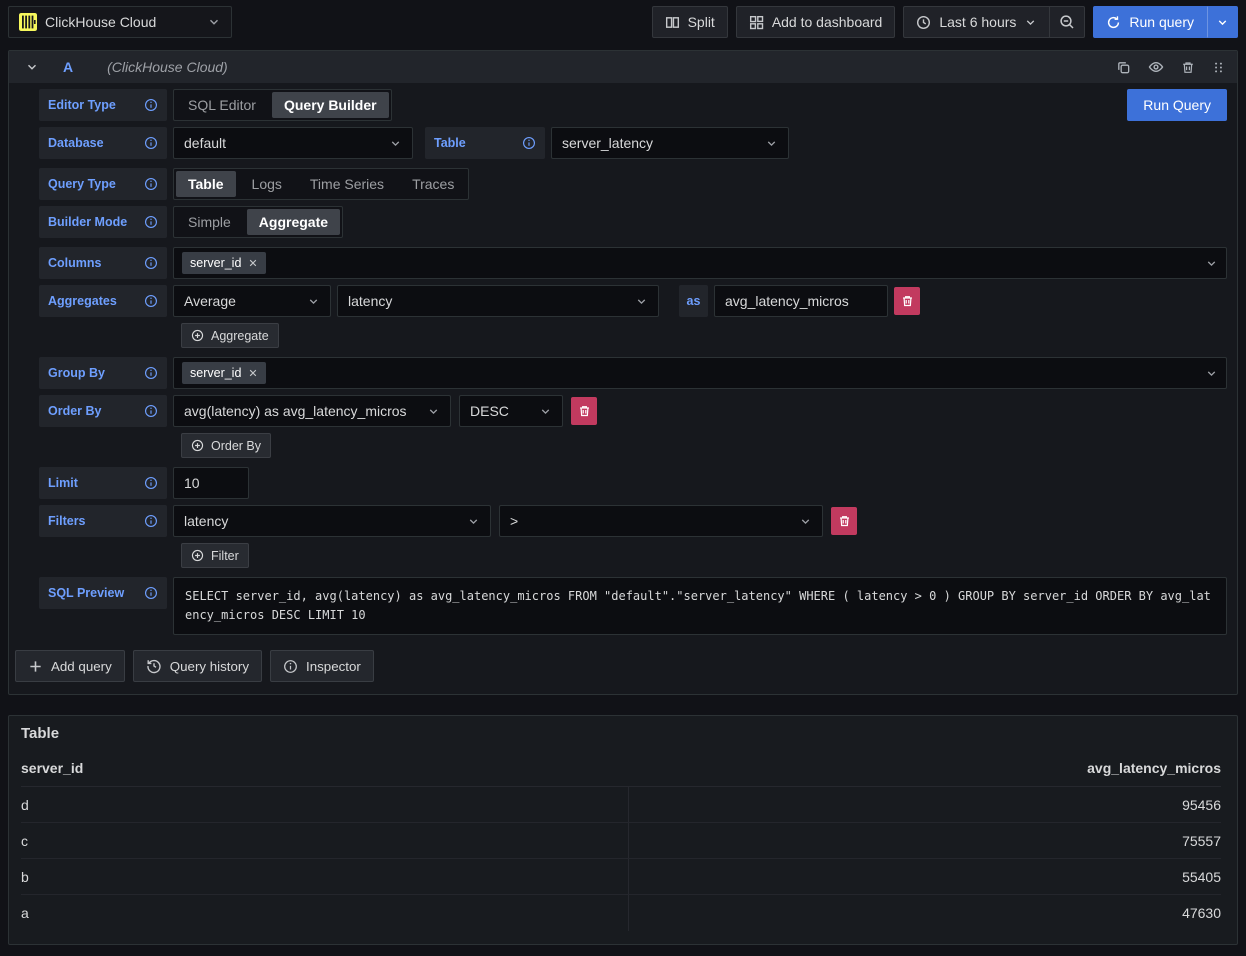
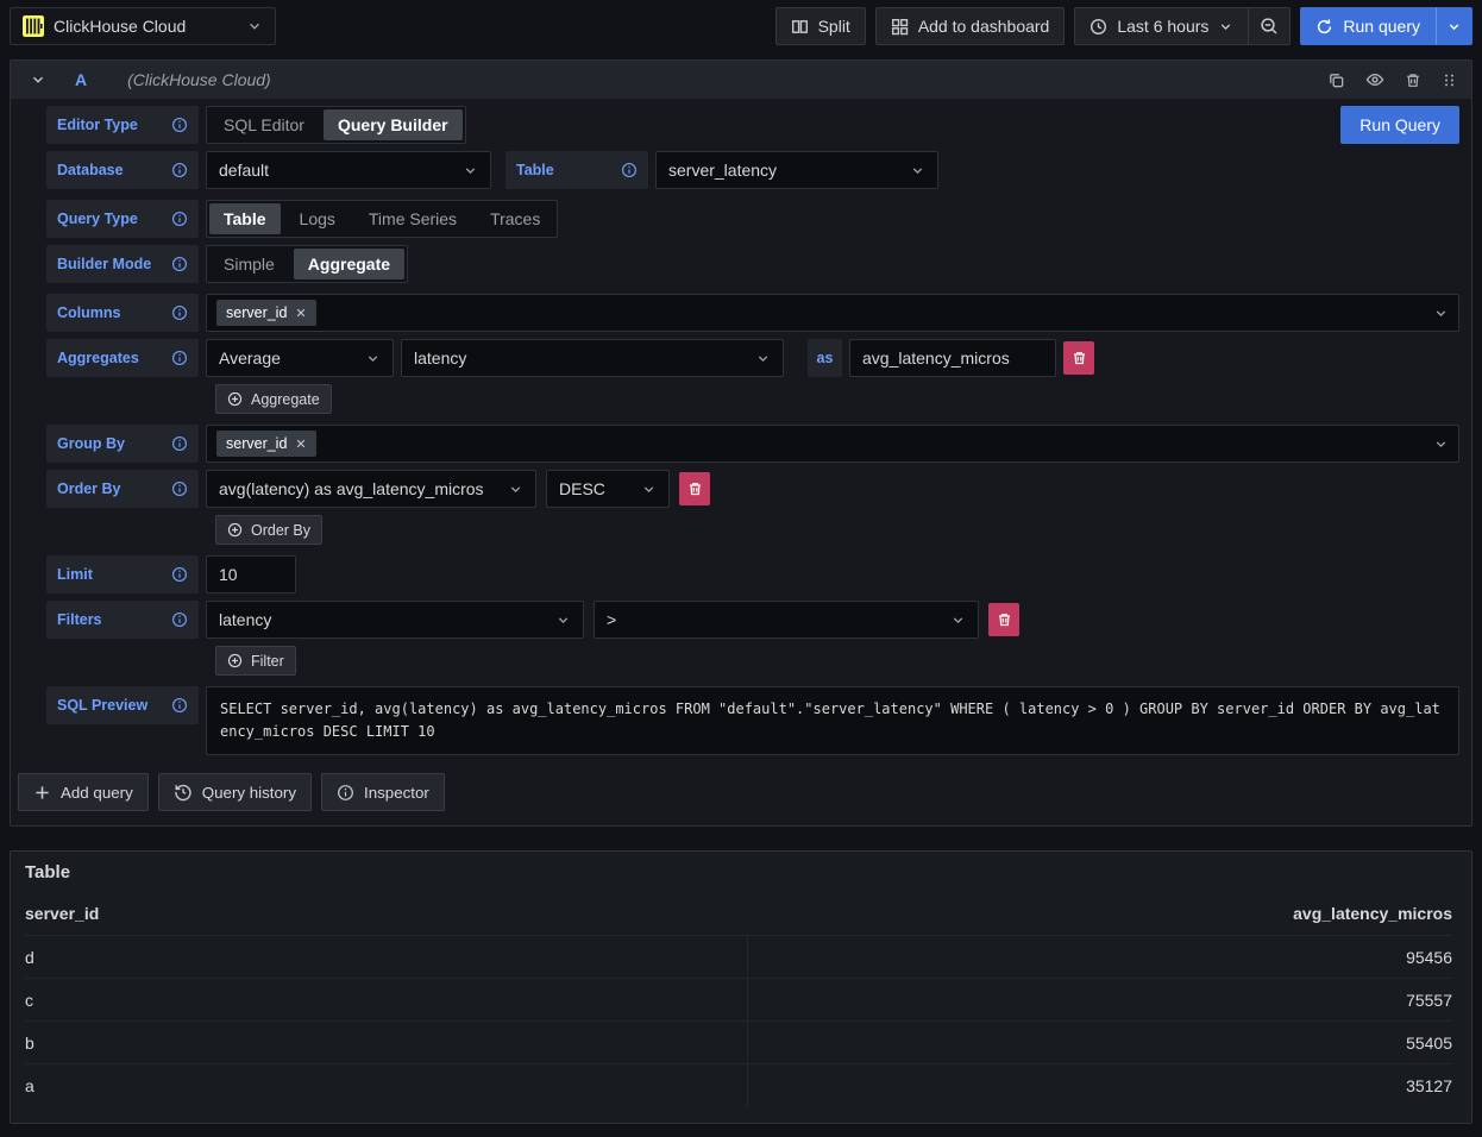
  ClickHouse Cloud
  Split
  Add to dashboard
  Last 6 hours
  Run query
  A
  (ClickHouse Cloud)
  Run Query
  Editor Type
  SQL Editor
  Query Builder
  Database
  default
  Table
  server_latency
  Query Type
  Table
  Logs
  Time Series
  Traces
  Builder Mode
  Simple
  Aggregate
  Columns
  server_id
  Aggregates
  Average
  latency
  as
  avg_latency_micros
  Aggregate
  Group By
  server_id
  Order By
  avg(latency) as avg_latency_micros
  DESC
  Order By
  Limit
  10
  Filters
  latency
  >
  Filter
  SQL Preview
  SELECT server_id, avg(latency) as avg_latency_micros FROM "default"."server_latency" WHERE ( latency > 0 ) GROUP BY server_id ORDER BY avg_latency_micros DESC LIMIT 10
  Add query
  Query history
  Inspector
  Table
  server_id
  avg_latency_micros
  d
  95456
  c
  75557
  b
  55405
  a
- 47630
+ 35127
